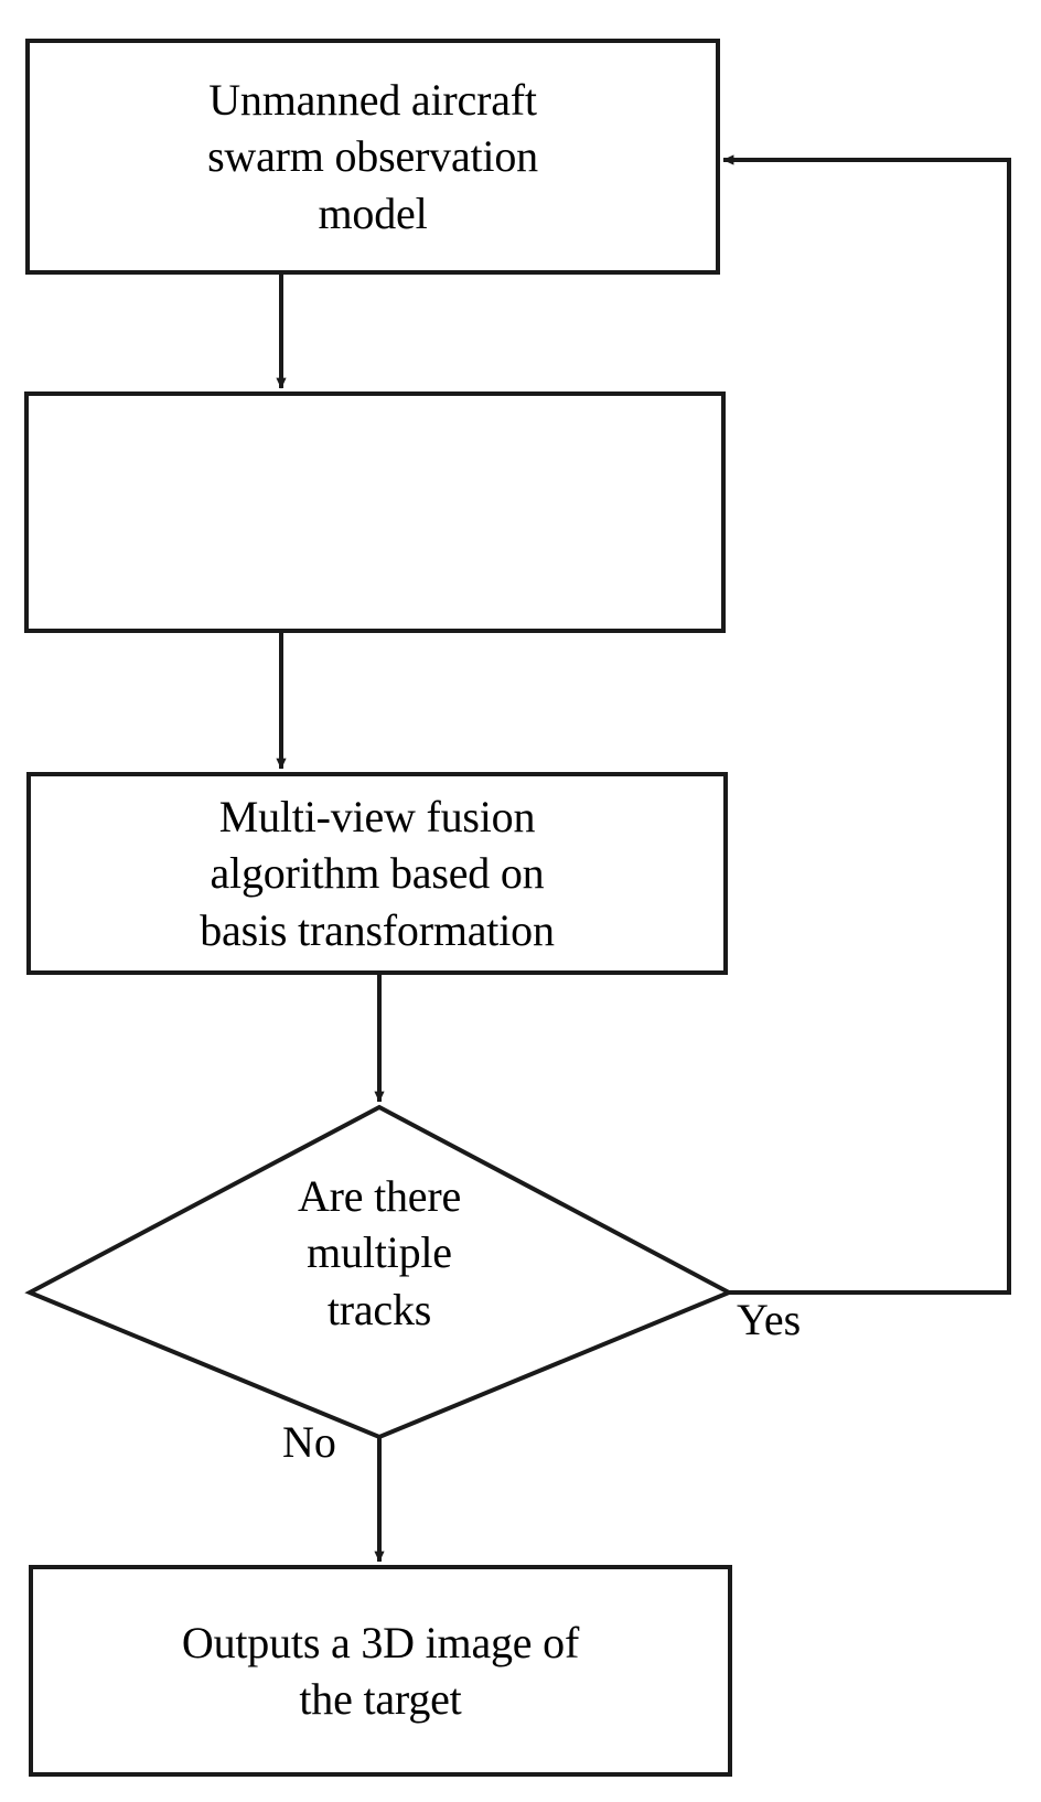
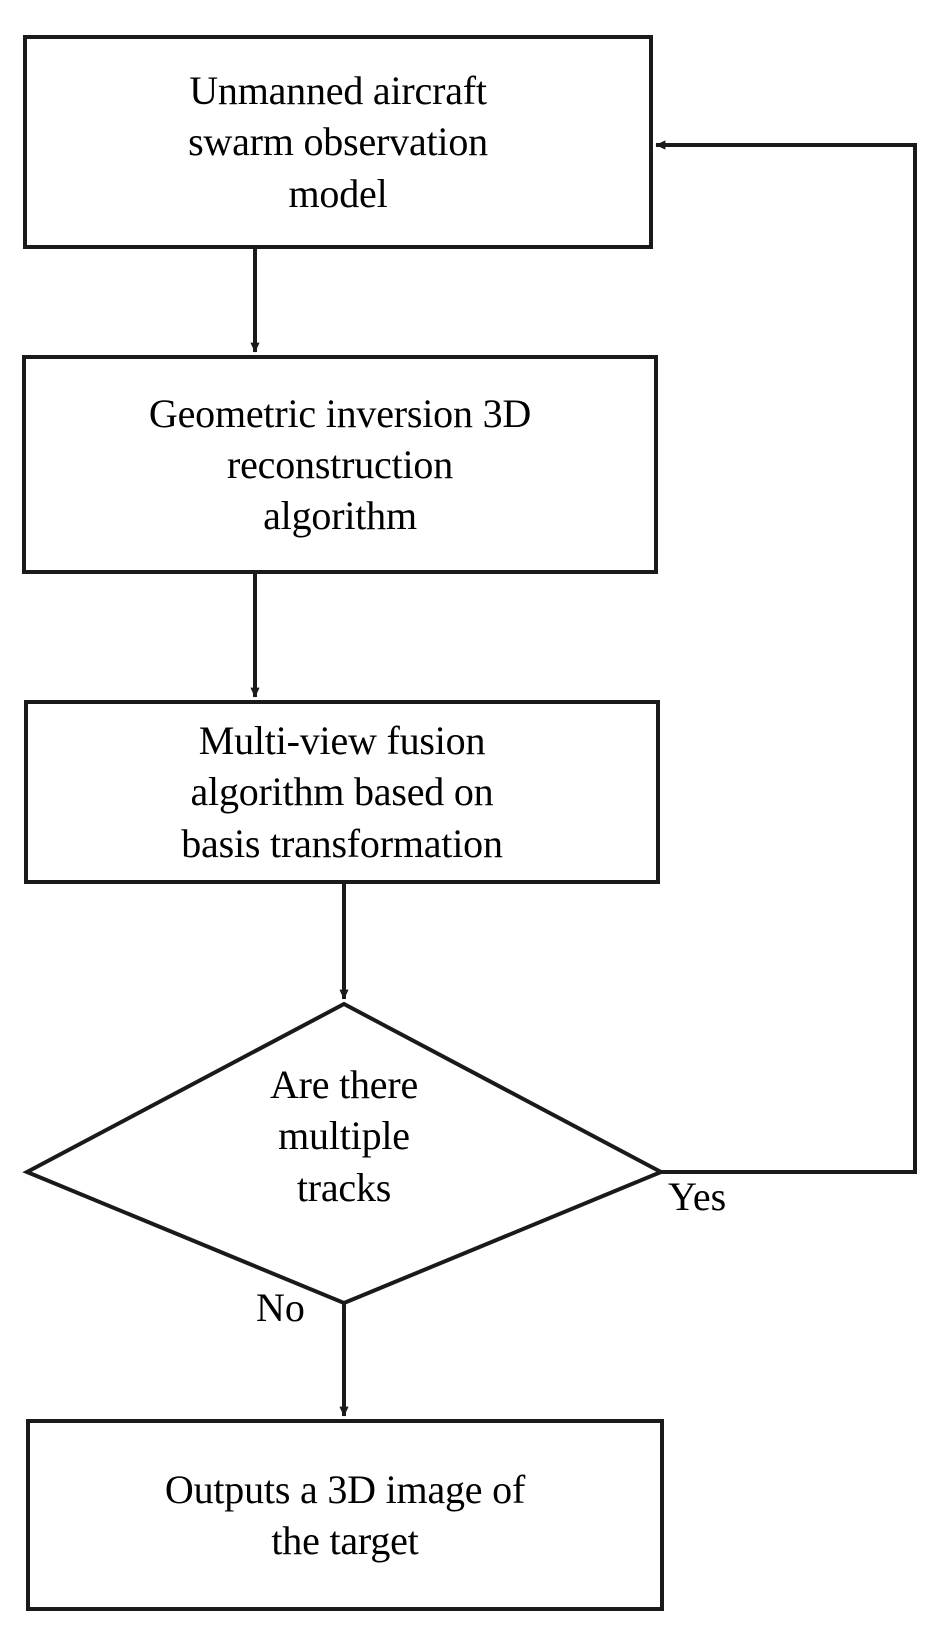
  Unmanned aircraft
  swarm observation
  model
+ Geometric inversion 3D
+ reconstruction
+ algorithm
  Multi-view fusion
  algorithm based on
  basis transformation
  Are there
  multiple
  tracks
  Outputs a 3D image of
  the target
  Yes
  No
